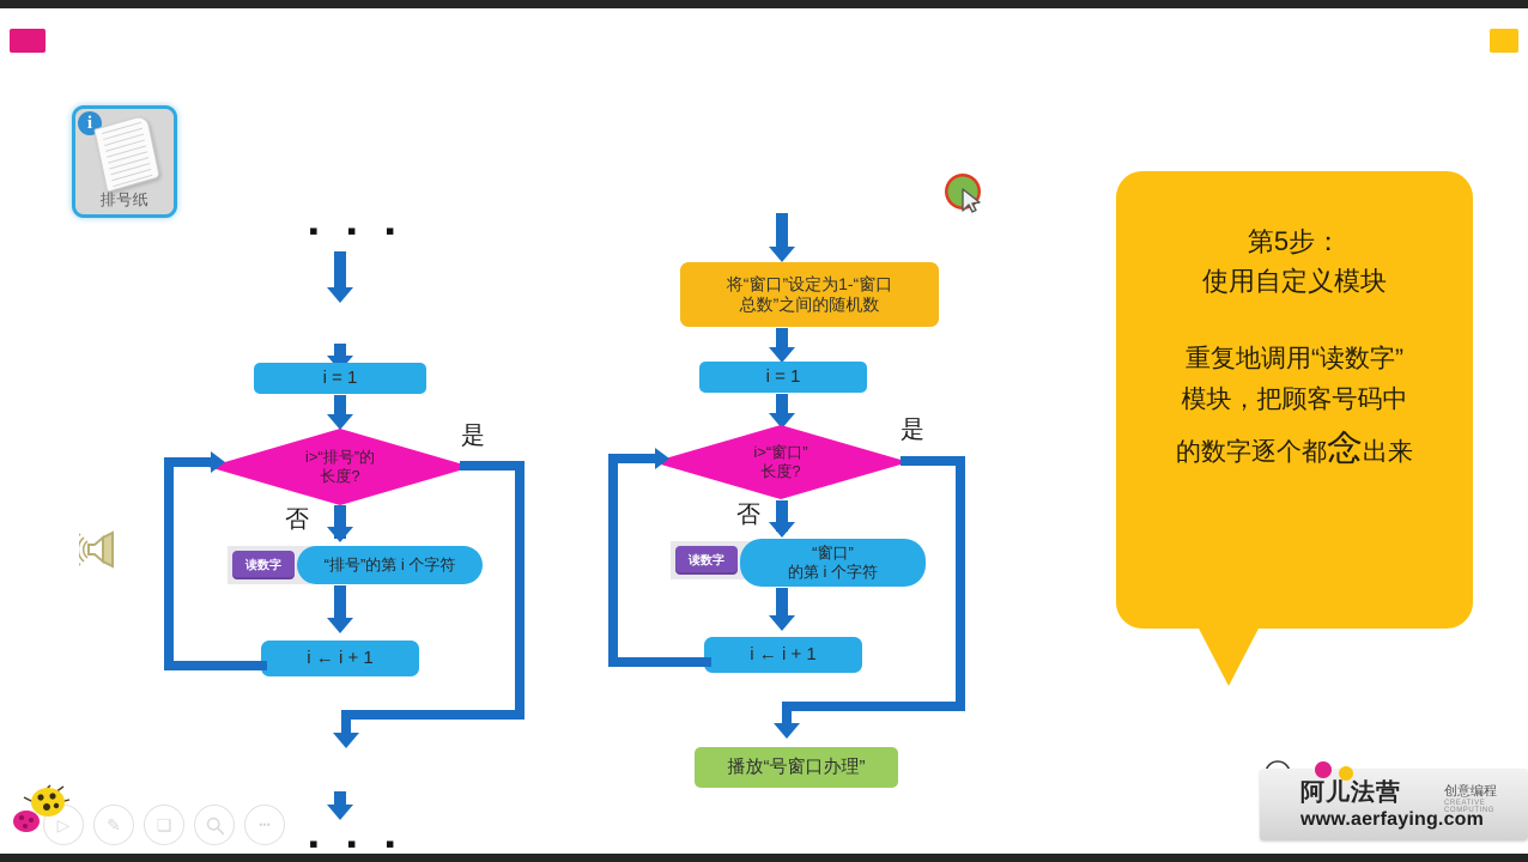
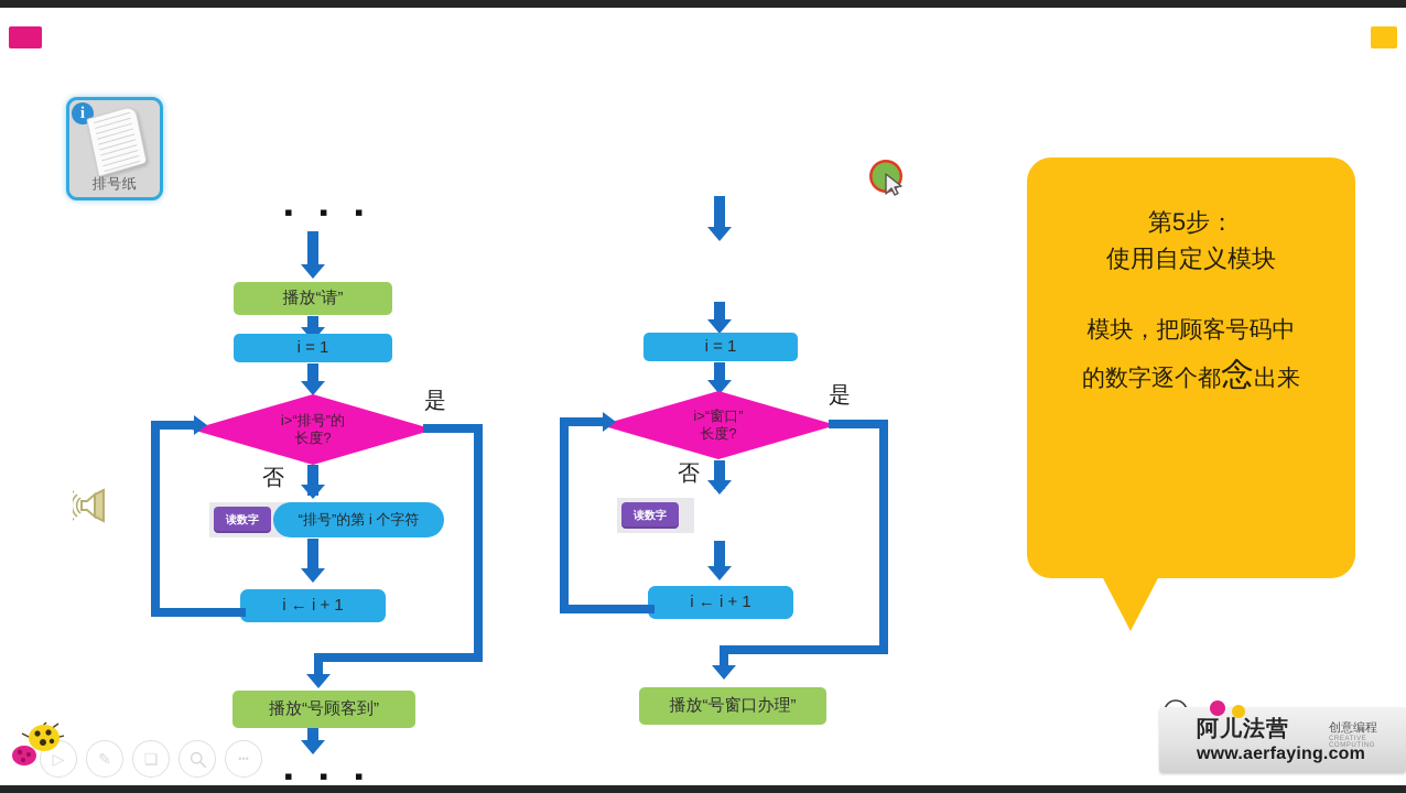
  i
  排号纸
  ▪ ▪ ▪
+ 播放“请”
  i = 1
  i>“排号”的
  长度?
  是
  否
  读数字
  “排号”的第 i 个字符
  i ← i + 1
+ 播放“号顾客到”
  ▪ ▪ ▪
- 将“窗口”设定为1-“窗口
- 总数”之间的随机数
  i = 1
  i>“窗口”
  长度?
  是
  否
  读数字
- “窗口”
- 的第 i 个字符
  i ← i + 1
  播放“号窗口办理”
  第5步：
  使用自定义模块
- 重复地调用“读数字”
  模块，把顾客号码中
  的数字逐个都念出来
  ▷
  ✎
  ❏
  •••
  阿儿法营
  创意编程
  www.aerfaying.com
